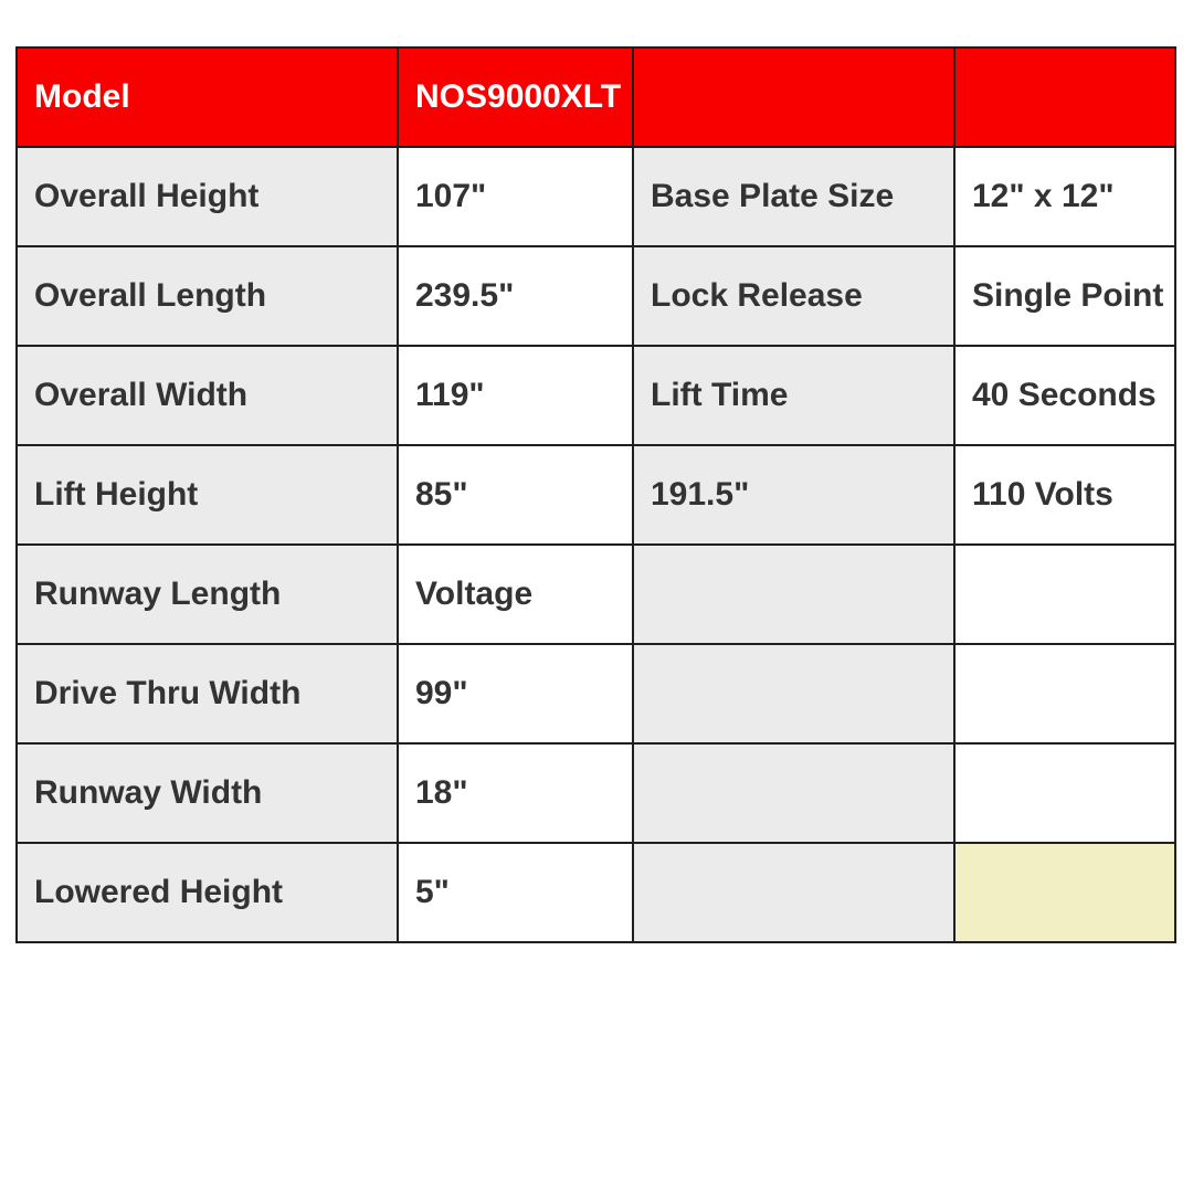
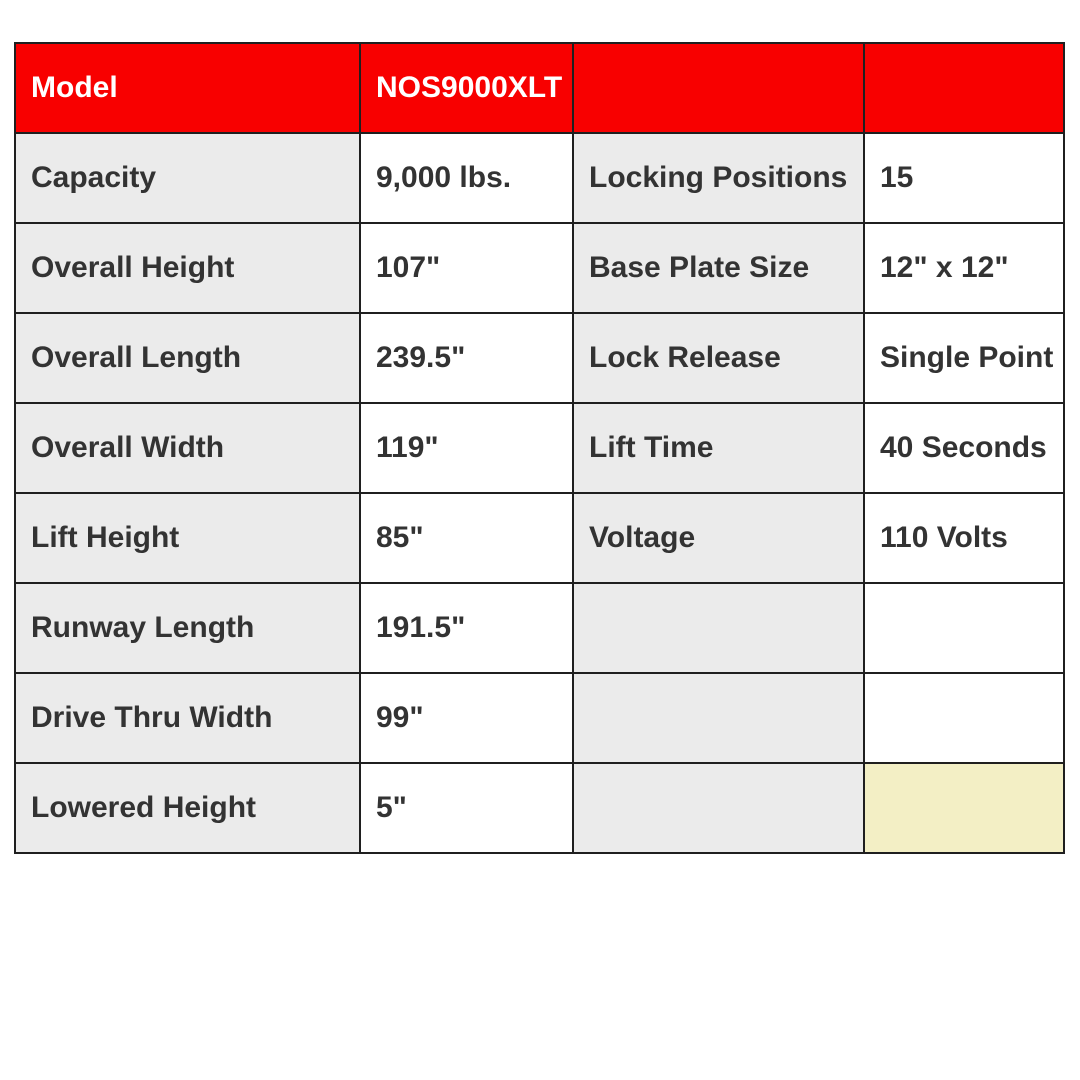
  Model	NOS9000XLT
+ Capacity	9,000 lbs.	Locking Positions	15
  Overall Height	107"	Base Plate Size	12" x 12"
  Overall Length	239.5"	Lock Release	Single Point
  Overall Width	119"	Lift Time	40 Seconds
- Lift Height	85"	191.5"	110 Volts
+ Lift Height	85"	Voltage	110 Volts
- Runway Length	Voltage
+ Runway Length	191.5"
  Drive Thru Width	99"
- Runway Width	18"
  Lowered Height	5"
